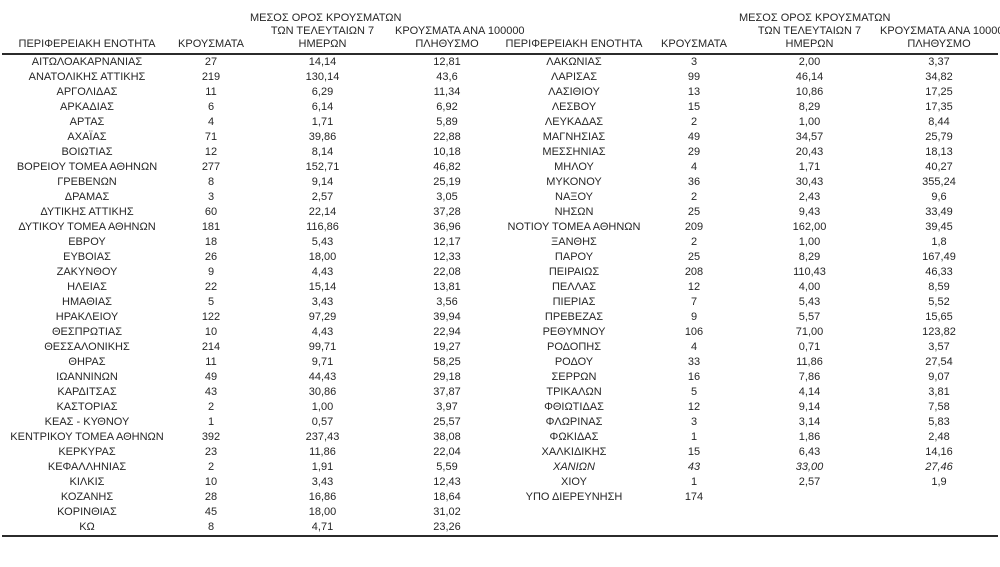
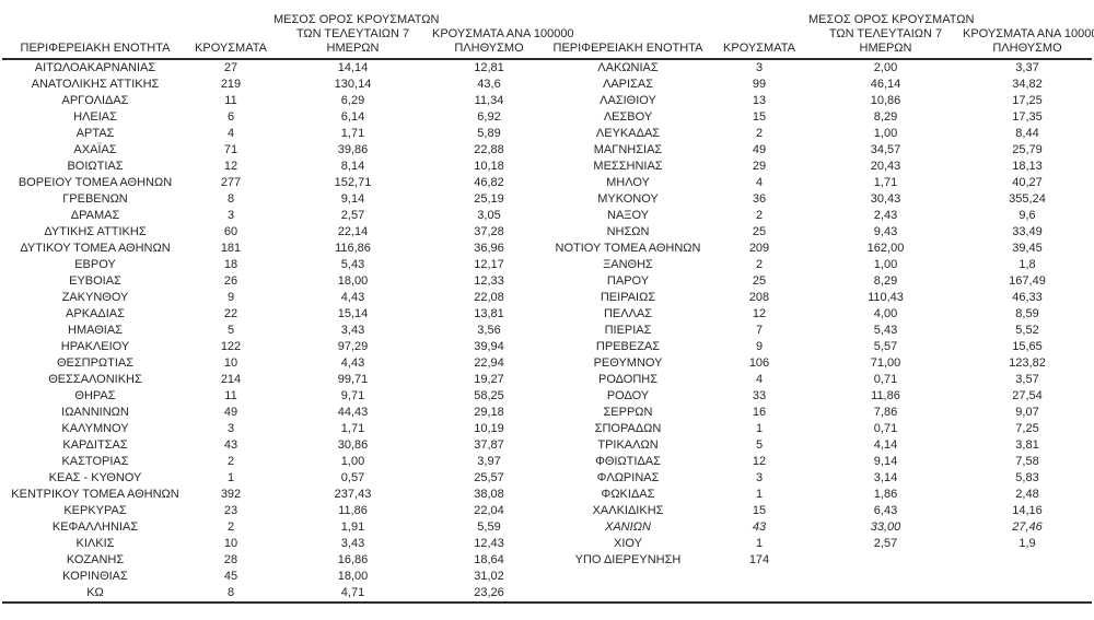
  ΠΕΡΙΦΕΡΕΙΑΚΗ ΕΝΟΤΗΤΑ	ΚΡΟΥΣΜΑΤΑ	ΜΕΣΟΣ ΟΡΟΣ ΚΡΟΥΣΜΑΤΩΝ ΤΩΝ ΤΕΛΕΥΤΑΙΩΝ 7 ΗΜΕΡΩΝ	ΚΡΟΥΣΜΑΤΑ ΑΝΑ 100000 ΠΛΗΘΥΣΜΟ	ΠΕΡΙΦΕΡΕΙΑΚΗ ΕΝΟΤΗΤΑ	ΚΡΟΥΣΜΑΤΑ	ΜΕΣΟΣ ΟΡΟΣ ΚΡΟΥΣΜΑΤΩΝ ΤΩΝ ΤΕΛΕΥΤΑΙΩΝ 7 ΗΜΕΡΩΝ	ΚΡΟΥΣΜΑΤΑ ΑΝΑ 1000 ΠΛΗΘΥΣΜΟ
  ΑΙΤΩΛΟΑΚΑΡΝΑΝΙΑΣ	27	14,14	12,81	ΛΑΚΩΝΙΑΣ	3	2,00	3,37
  ΑΝΑΤΟΛΙΚΗΣ ΑΤΤΙΚΗΣ	219	130,14	43,6	ΛΑΡΙΣΑΣ	99	46,14	34,82
  ΑΡΓΟΛΙΔΑΣ	11	6,29	11,34	ΛΑΣΙΘΙΟΥ	13	10,86	17,25
- ΑΡΚΑΔΙΑΣ	6	6,14	6,92	ΛΕΣΒΟΥ	15	8,29	17,35
+ ΗΛΕΙΑΣ	6	6,14	6,92	ΛΕΣΒΟΥ	15	8,29	17,35
  ΑΡΤΑΣ	4	1,71	5,89	ΛΕΥΚΑΔΑΣ	2	1,00	8,44
  ΑΧΑΪΑΣ	71	39,86	22,88	ΜΑΓΝΗΣΙΑΣ	49	34,57	25,79
  ΒΟΙΩΤΙΑΣ	12	8,14	10,18	ΜΕΣΣΗΝΙΑΣ	29	20,43	18,13
  ΒΟΡΕΙΟΥ ΤΟΜΕΑ ΑΘΗΝΩΝ	277	152,71	46,82	ΜΗΛΟΥ	4	1,71	40,27
  ΓΡΕΒΕΝΩΝ	8	9,14	25,19	ΜΥΚΟΝΟΥ	36	30,43	355,24
  ΔΡΑΜΑΣ	3	2,57	3,05	ΝΑΞΟΥ	2	2,43	9,6
  ΔΥΤΙΚΗΣ ΑΤΤΙΚΗΣ	60	22,14	37,28	ΝΗΣΩΝ	25	9,43	33,49
  ΔΥΤΙΚΟΥ ΤΟΜΕΑ ΑΘΗΝΩΝ	181	116,86	36,96	ΝΟΤΙΟΥ ΤΟΜΕΑ ΑΘΗΝΩΝ	209	162,00	39,45
  ΕΒΡΟΥ	18	5,43	12,17	ΞΑΝΘΗΣ	2	1,00	1,8
  ΕΥΒΟΙΑΣ	26	18,00	12,33	ΠΑΡΟΥ	25	8,29	167,49
  ΖΑΚΥΝΘΟΥ	9	4,43	22,08	ΠΕΙΡΑΙΩΣ	208	110,43	46,33
- ΗΛΕΙΑΣ	22	15,14	13,81	ΠΕΛΛΑΣ	12	4,00	8,59
+ ΑΡΚΑΔΙΑΣ	22	15,14	13,81	ΠΕΛΛΑΣ	12	4,00	8,59
  ΗΜΑΘΙΑΣ	5	3,43	3,56	ΠΙΕΡΙΑΣ	7	5,43	5,52
  ΗΡΑΚΛΕΙΟΥ	122	97,29	39,94	ΠΡΕΒΕΖΑΣ	9	5,57	15,65
  ΘΕΣΠΡΩΤΙΑΣ	10	4,43	22,94	ΡΕΘΥΜΝΟΥ	106	71,00	123,82
  ΘΕΣΣΑΛΟΝΙΚΗΣ	214	99,71	19,27	ΡΟΔΟΠΗΣ	4	0,71	3,57
  ΘΗΡΑΣ	11	9,71	58,25	ΡΟΔΟΥ	33	11,86	27,54
  ΙΩΑΝΝΙΝΩΝ	49	44,43	29,18	ΣΕΡΡΩΝ	16	7,86	9,07
+ ΚΑΛΥΜΝΟΥ	3	1,71	10,19	ΣΠΟΡΑΔΩΝ	1	0,71	7,25
  ΚΑΡΔΙΤΣΑΣ	43	30,86	37,87	ΤΡΙΚΑΛΩΝ	5	4,14	3,81
  ΚΑΣΤΟΡΙΑΣ	2	1,00	3,97	ΦΘΙΩΤΙΔΑΣ	12	9,14	7,58
  ΚΕΑΣ - ΚΥΘΝΟΥ	1	0,57	25,57	ΦΛΩΡΙΝΑΣ	3	3,14	5,83
  ΚΕΝΤΡΙΚΟΥ ΤΟΜΕΑ ΑΘΗΝΩΝ	392	237,43	38,08	ΦΩΚΙΔΑΣ	1	1,86	2,48
  ΚΕΡΚΥΡΑΣ	23	11,86	22,04	ΧΑΛΚΙΔΙΚΗΣ	15	6,43	14,16
  ΚΕΦΑΛΛΗΝΙΑΣ	2	1,91	5,59	ΧΑΝΙΩΝ	43	33,00	27,46
  ΚΙΛΚΙΣ	10	3,43	12,43	ΧΙΟΥ	1	2,57	1,9
  ΚΟΖΑΝΗΣ	28	16,86	18,64	ΥΠΟ ΔΙΕΡΕΥΝΗΣΗ	174
  ΚΟΡΙΝΘΙΑΣ	45	18,00	31,02
  ΚΩ	8	4,71	23,26
